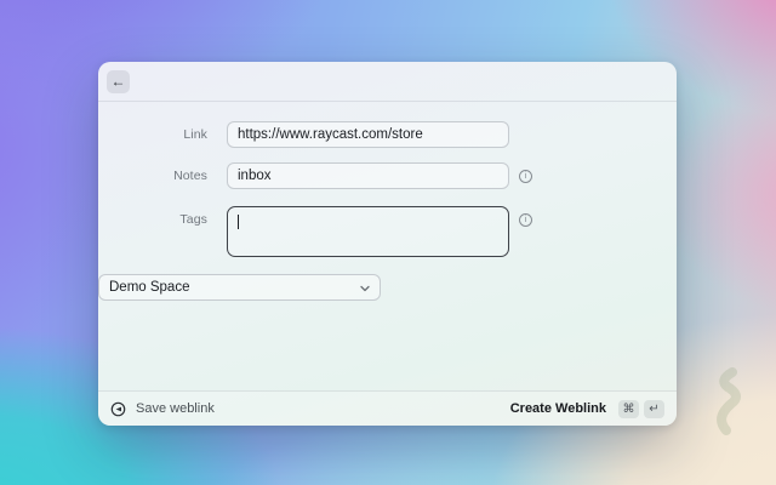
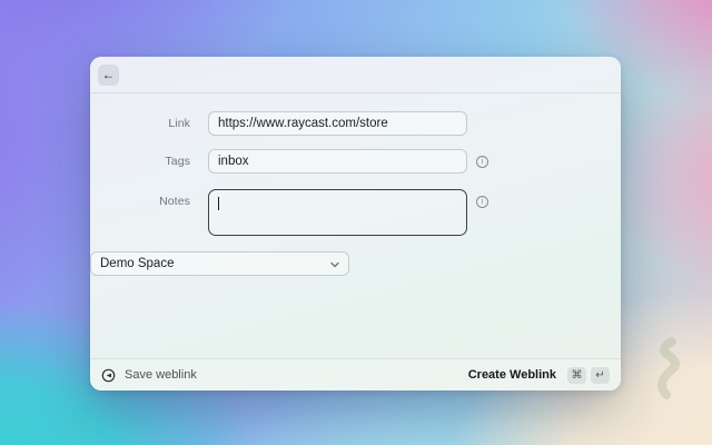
  ←
  Link
  https://www.raycast.com/store
- Notes
+ Tags
  inbox
  i
- Tags
+ Notes
  i
  Demo Space
  Save weblink
  Create Weblink
  ⌘
  ↵
